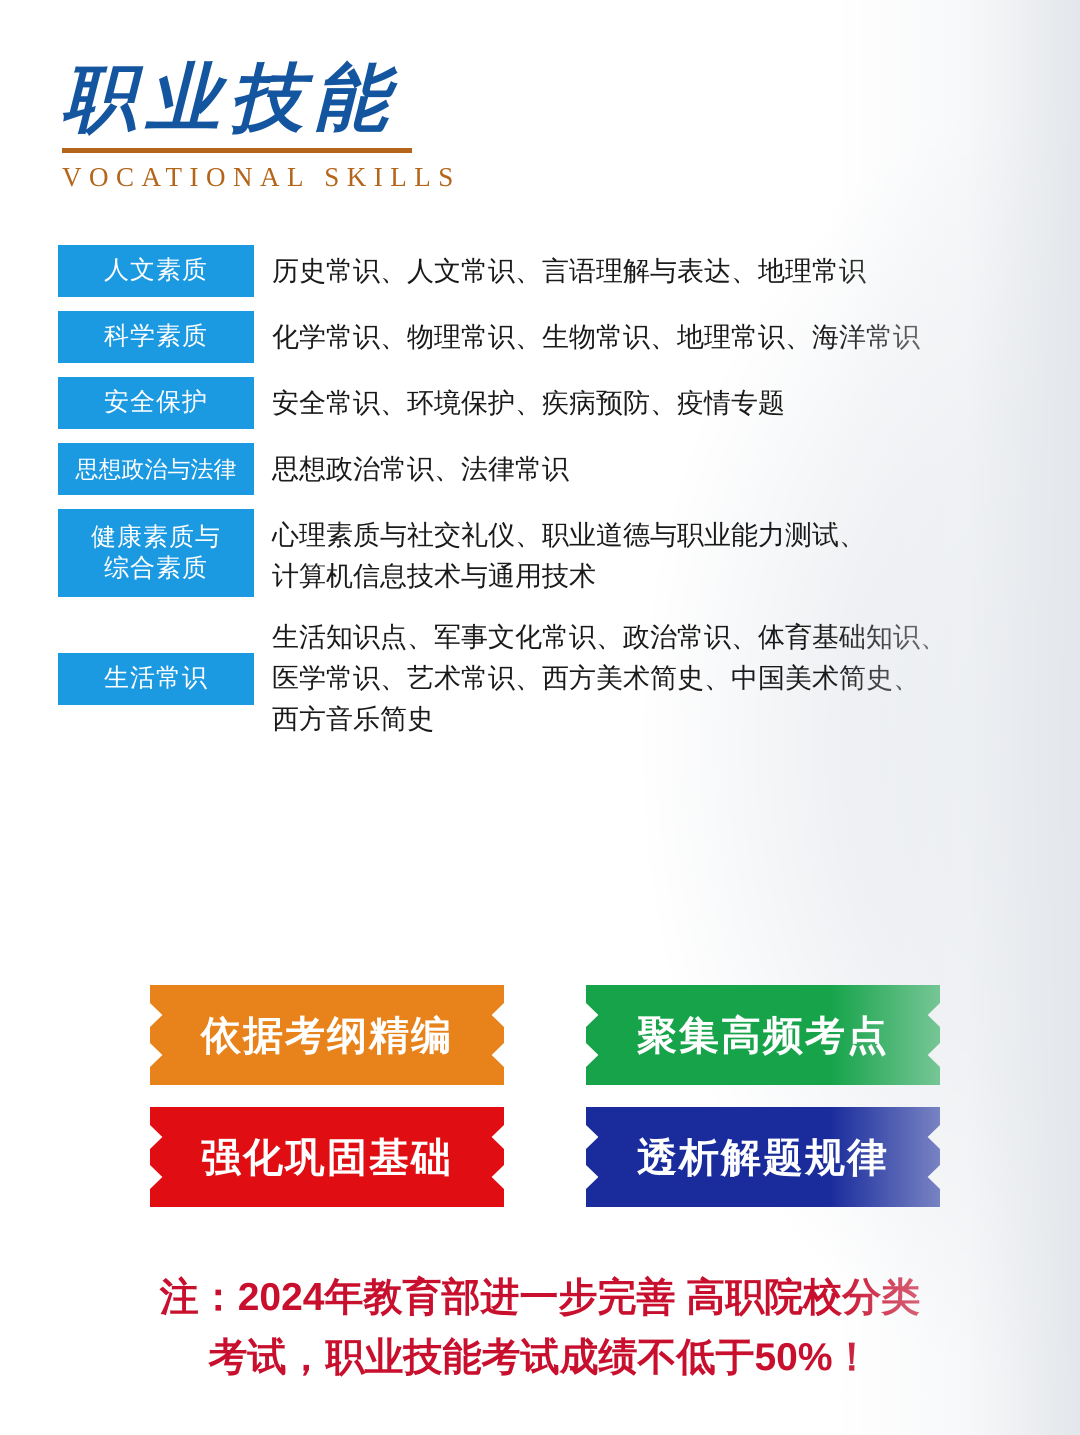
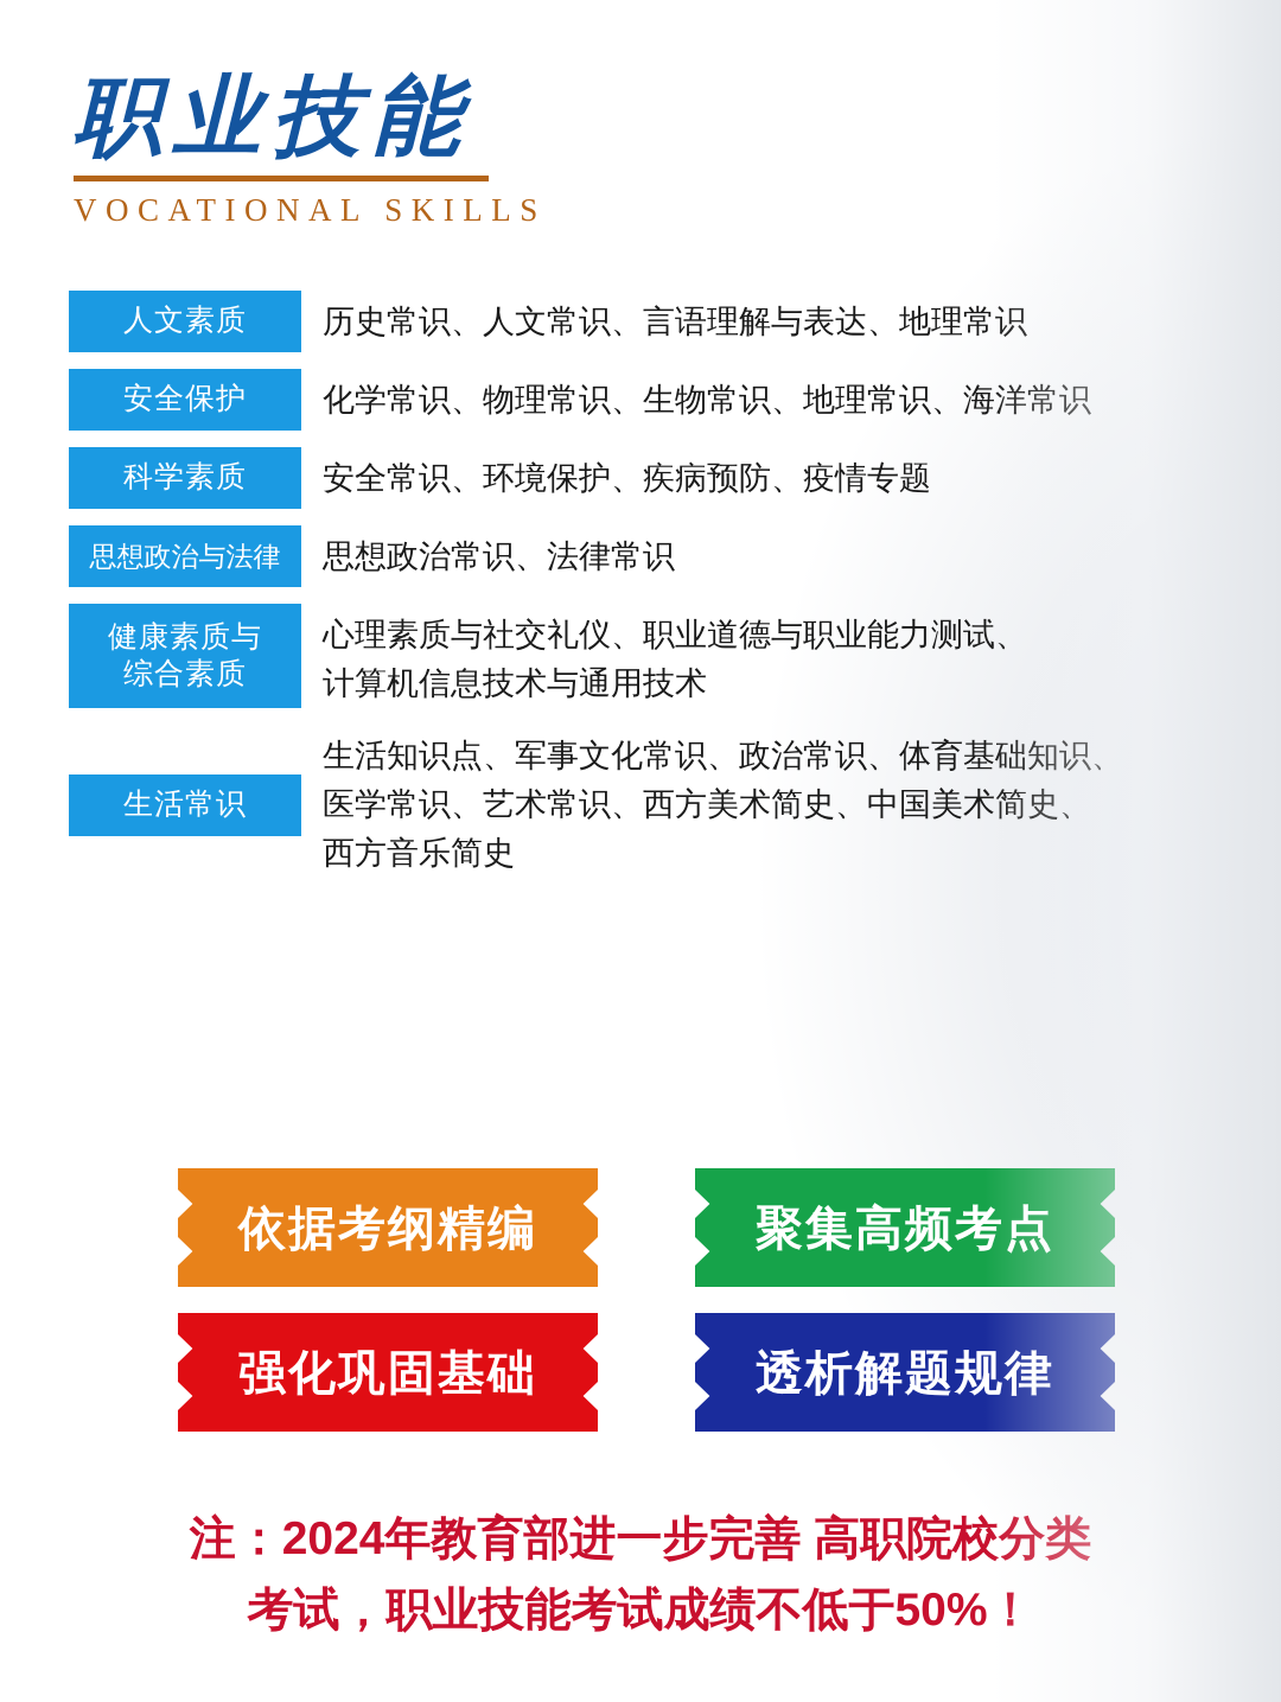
  职业技能
  VOCATIONAL SKILLS
  人文素质
  历史常识、人文常识、言语理解与表达、地理常
- 科学素质
+ 安全保护
  化学常识、物理常识、生物常识、地理常识、海
- 安全保护
+ 科学素质
  安全常识、环境保护、疾病预防、疫情专题
  思想政治与法律
  思想政治常识、法律常识
  健康素质与
  综合素质
  心理素质与社交礼仪、职业道德与职业能力测试
  计算机信息技术与通用技术
  生活常识
  生活知识点、军事文化常识、政治常识、体育基
  医学常识、艺术常识、西方美术简史、中国美术
  西方音乐简史
  依据考纲精编
  聚集高频考
  强化巩固基础
  透析解题规
  注：2024年教育部进一步完善 高职院校
  考试，职业技能考试成绩不低于50%
